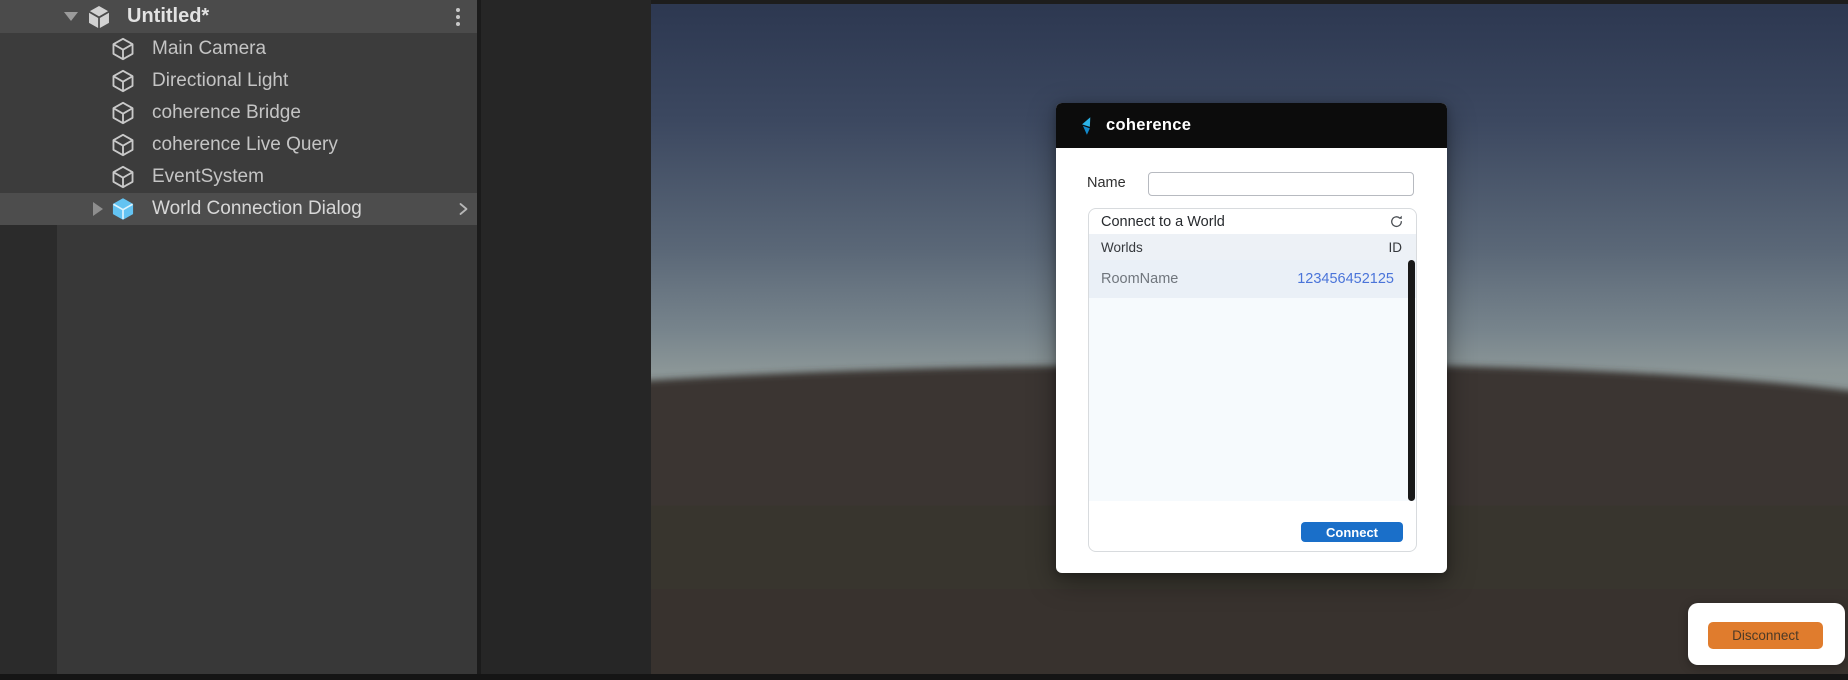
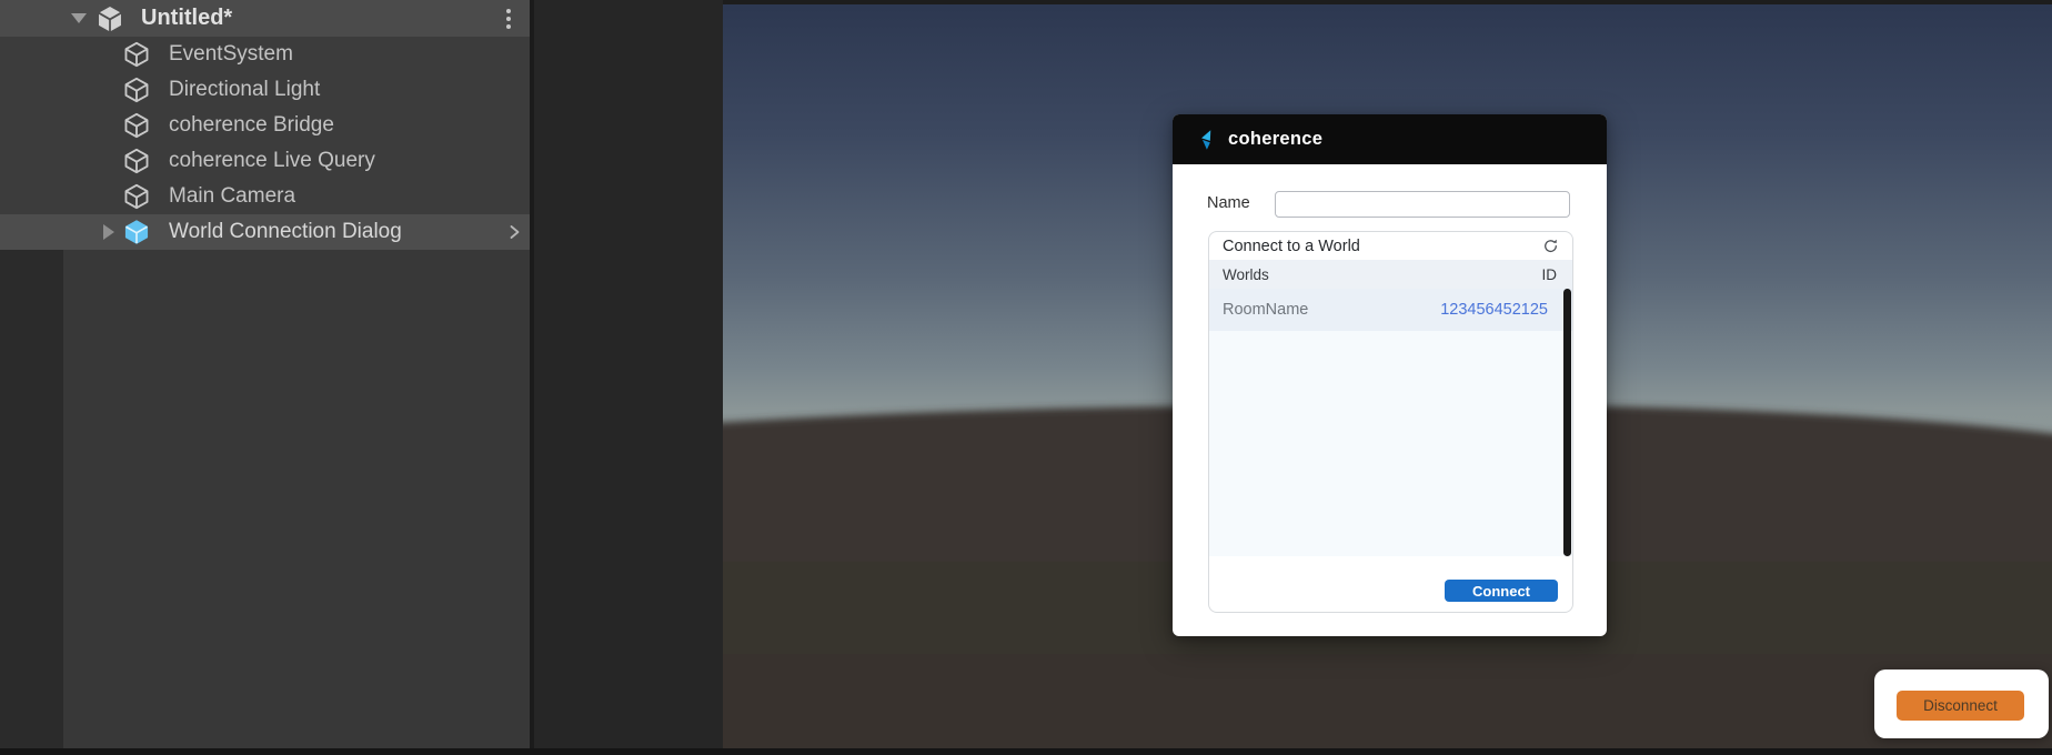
  Untitled*
- Main Camera
+ EventSystem
  Directional Light
  coherence Bridge
  coherence Live Query
- EventSystem
+ Main Camera
  World Connection Dialog
  coherence
  Name
  Connect to a World
  Worlds
  ID
  RoomName
  123456452125
  Connect
  Disconnect
